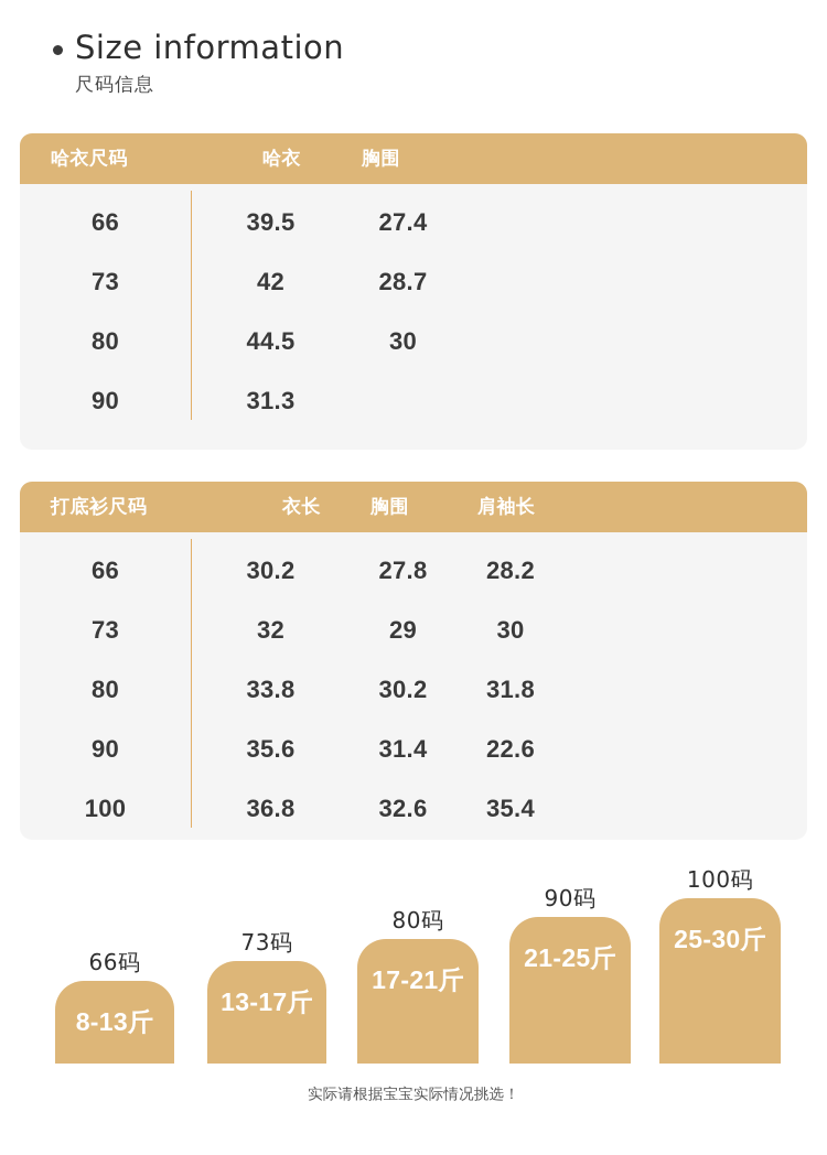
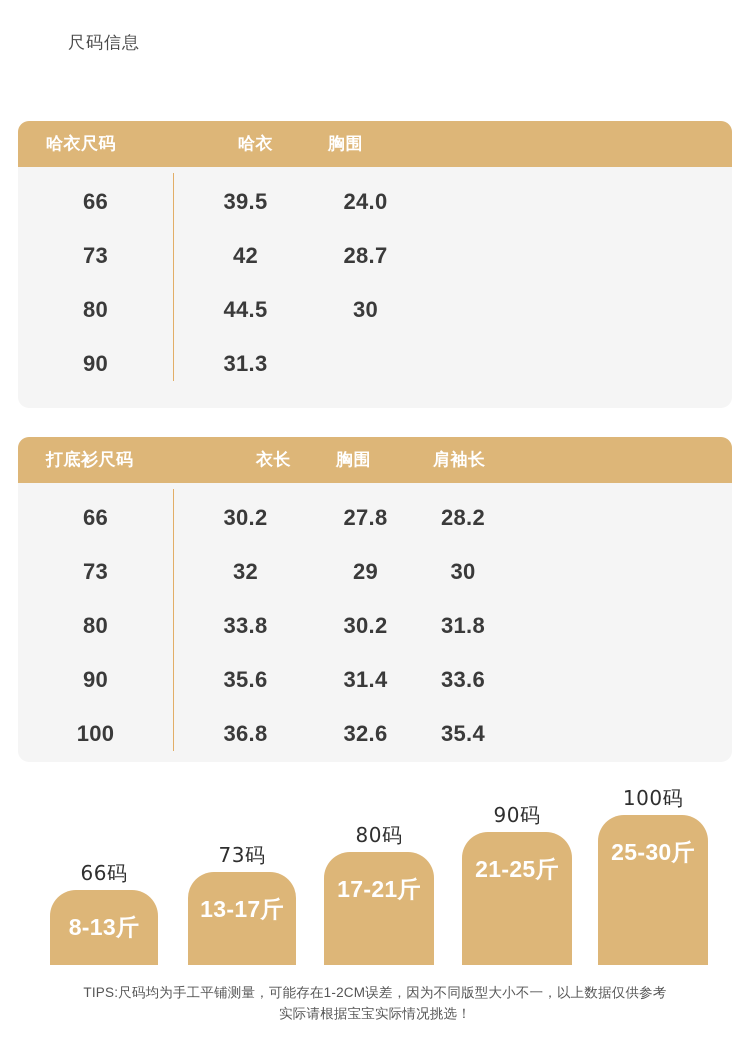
- Size information
  尺码信息
  哈衣尺码
  哈衣
  胸围
  66
  39.5
- 27.4
+ 24.0
  73
  42
  28.7
  80
  44.5
  30
  90
  31.3
  打底衫尺码
  衣长
  胸围
  肩袖长
  66
  30.2
  27.8
  28.2
  73
  32
  29
  30
  80
  33.8
  30.2
  31.8
  90
  35.6
  31.4
- 22.6
+ 33.6
  100
  36.8
  32.6
  35.4
  66码
  8-13斤
  73码
  13-17斤
  80码
  17-21斤
  90码
  21-25斤
  100码
  25-30斤
+ TIPS:尺码均为手工平铺测量，可能存在1-2CM误差，因为不同版型大小不一，以上数据仅供参考
  实际请根据宝宝实际情况挑选！
